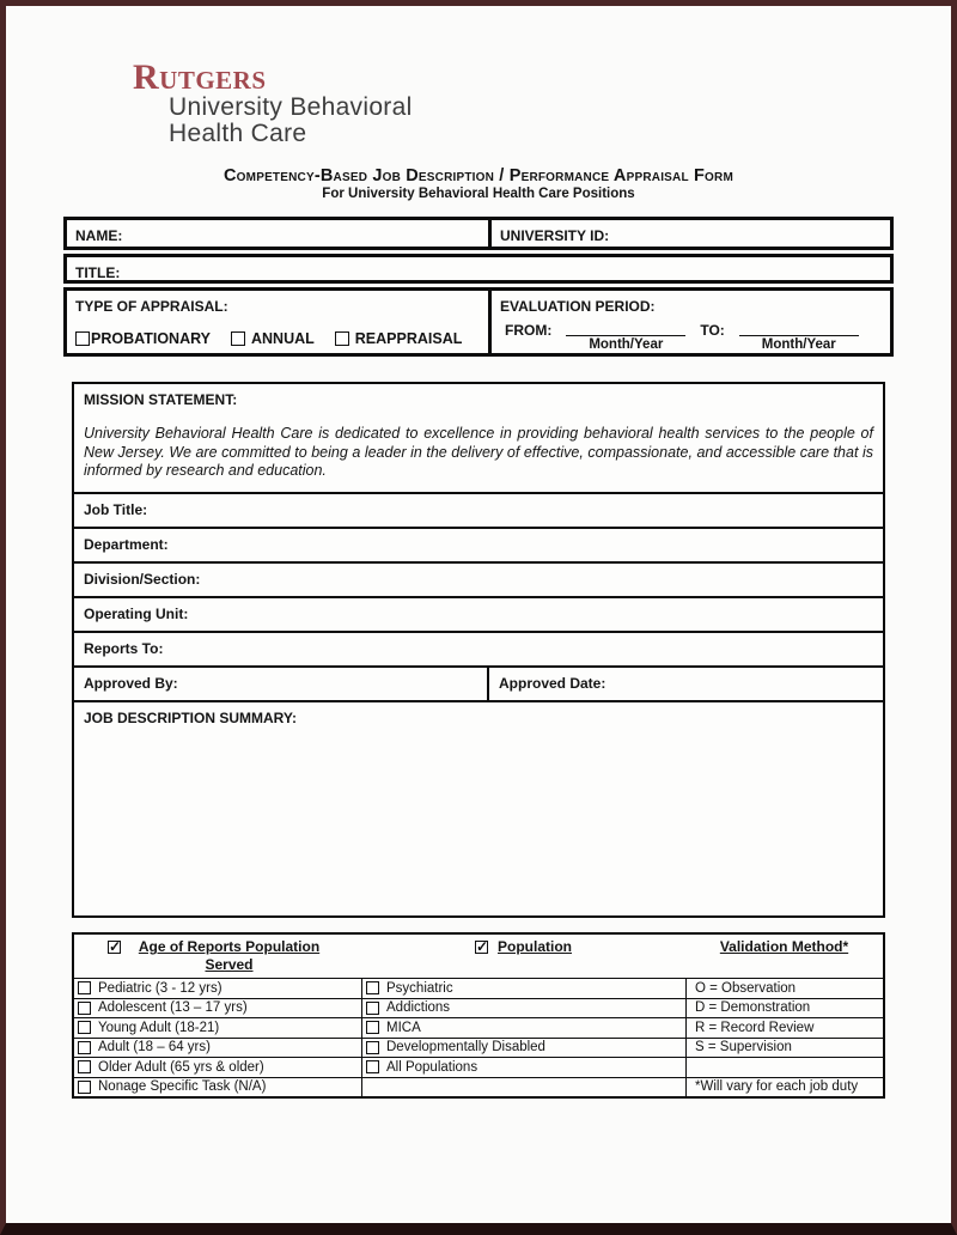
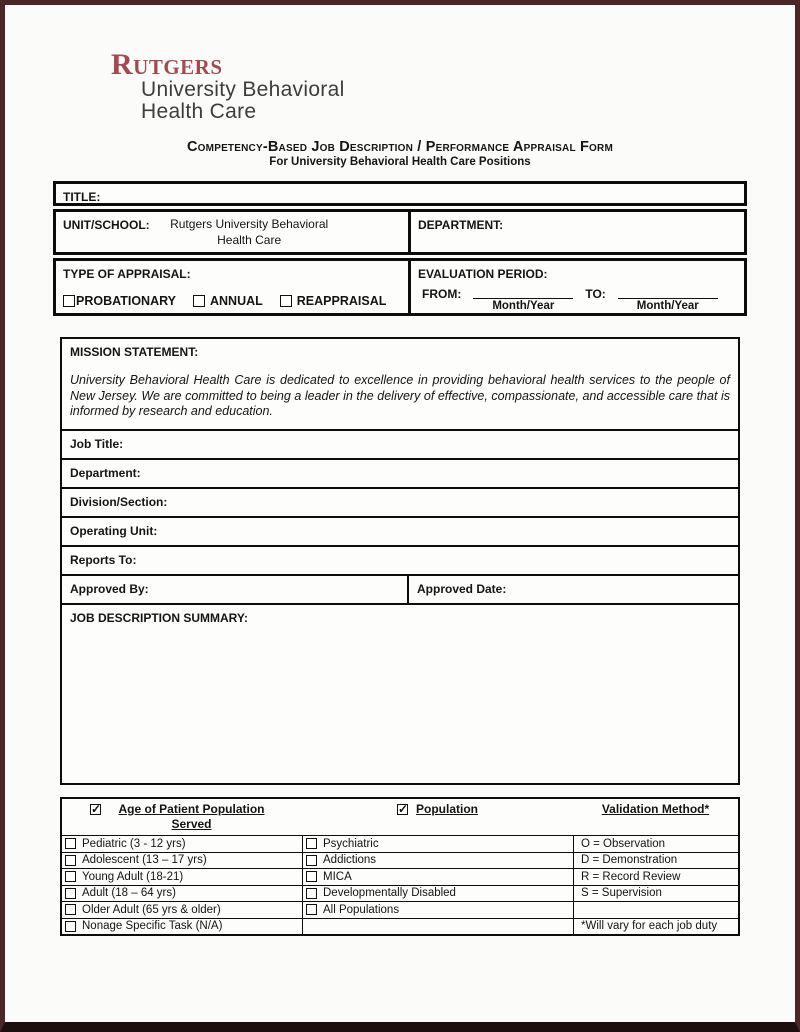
  Rutgers
  University Behavioral
  Health Care
  Competency-Based Job Description / Performance Appraisal Form
  For University Behavioral Health Care Positions
- NAME:
- UNIVERSITY ID:
  TITLE:
+ UNIT/SCHOOL: Rutgers University Behavioral Health Care
+ DEPARTMENT:
  TYPE OF APPRAISAL:
  PROBATIONARY
  ANNUAL
  REAPPRAISAL
  EVALUATION PERIOD:
  FROM:
  Month/Year
  TO:
  Month/Year
  MISSION STATEMENT:
  University Behavioral Health Care is dedicated to excellence in providing behavioral health services to the people of New Jersey. We are committed to being a leader in the delivery of effective, compassionate, and accessible care that is informed by research and education.
  Job Title:
  Department:
  Division/Section:
  Operating Unit:
  Reports To:
  Approved By:
  Approved Date:
  JOB DESCRIPTION SUMMARY:
- Age of Reports Population Served
+ Age of Patient Population Served
  Population
  Validation Method*
  Pediatric (3 - 12 yrs)
  Psychiatric
  O = Observation
  Adolescent (13 – 17 yrs)
  Addictions
  D = Demonstration
  Young Adult (18-21)
  MICA
  R = Record Review
  Adult (18 – 64 yrs)
  Developmentally Disabled
  S = Supervision
  Older Adult (65 yrs & older)
  All Populations
  Nonage Specific Task (N/A)
  *Will vary for each job duty
